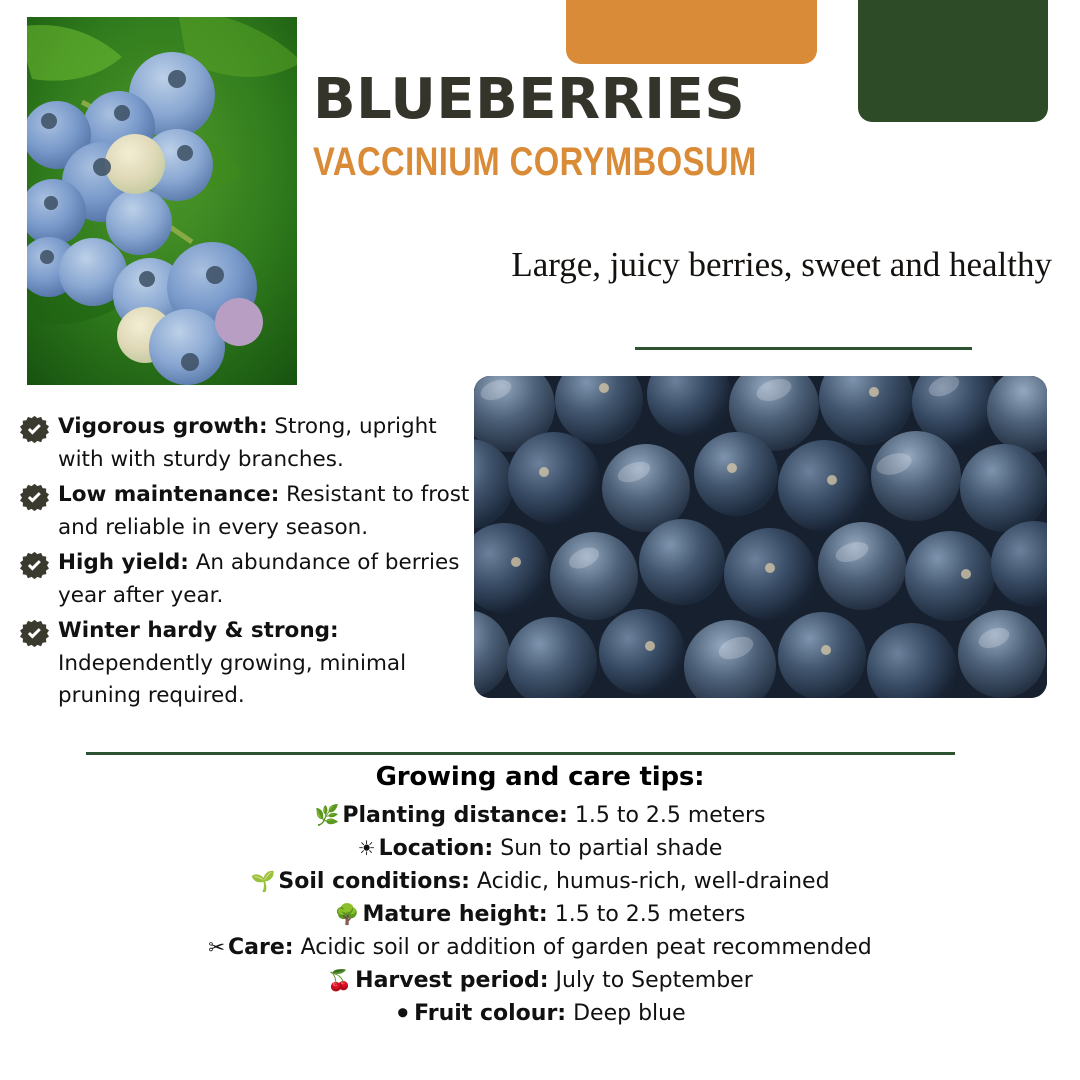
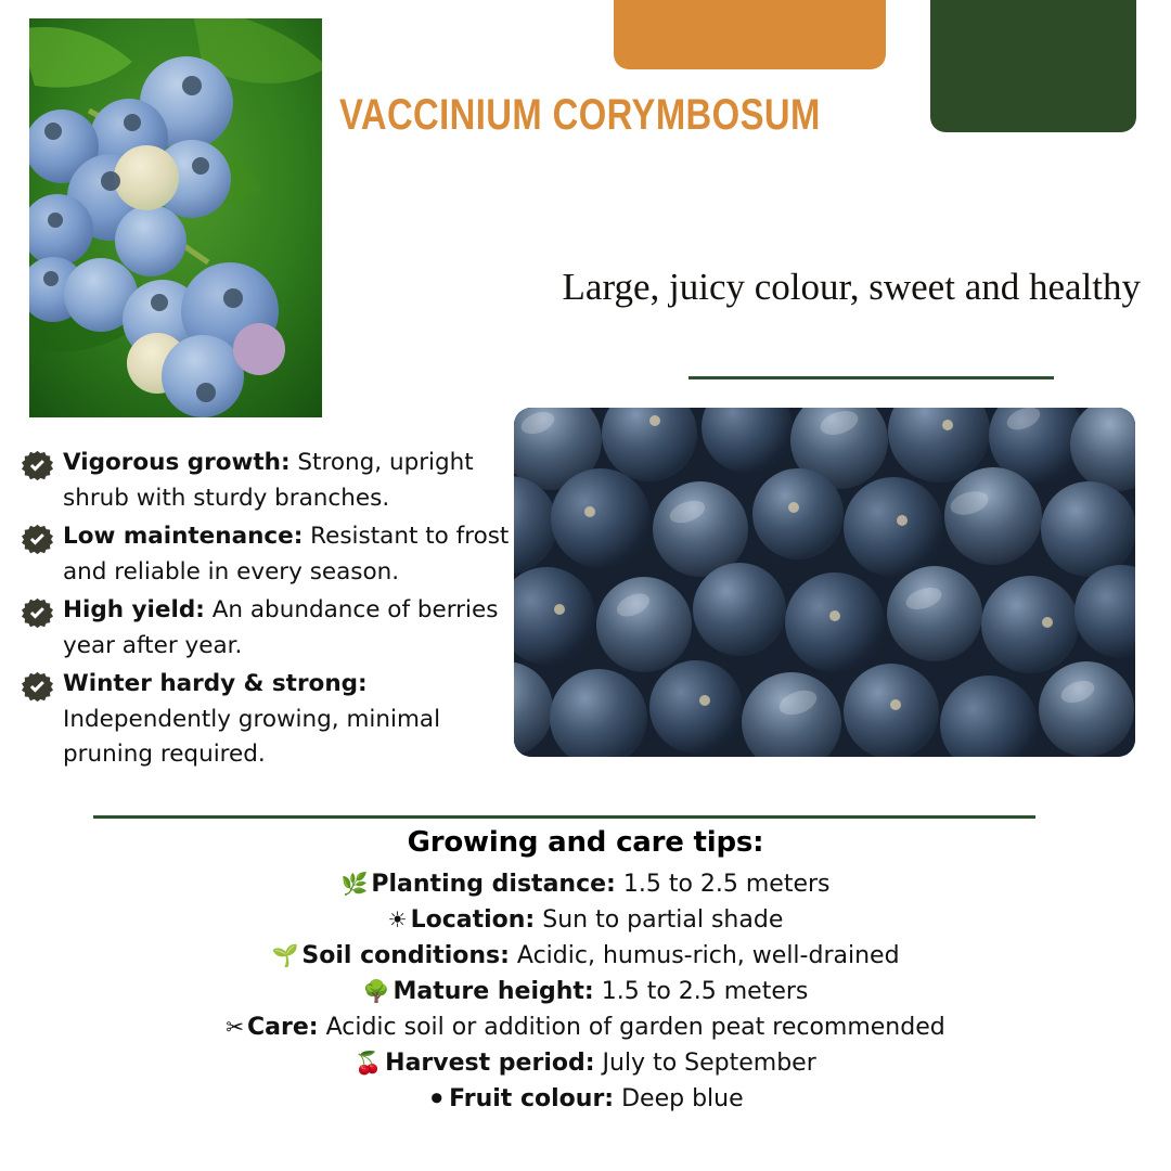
- BLUEBERRIES
  VACCINIUM CORYMBOSUM
- Large, juicy berries, sweet and healthy
+ Large, juicy colour, sweet and healthy
- Vigorous growth: Strong, upright with with sturdy branches.
+ Vigorous growth: Strong, upright shrub with sturdy branches.
  Low maintenance: Resistant to frost and reliable in every season.
  High yield: An abundance of berries year after year.
  Winter hardy & strong: Independently growing, minimal pruning required.
  Growing and care tips:
  🌿 Planting distance: 1.5 to 2.5 meters
  ☀ Location: Sun to partial shade
  🌱 Soil conditions: Acidic, humus-rich, well-drained
  🌳 Mature height: 1.5 to 2.5 meters
  ✂ Care: Acidic soil or addition of garden peat recommended
  🍒 Harvest period: July to September
  ⚫ Fruit colour: Deep blue
